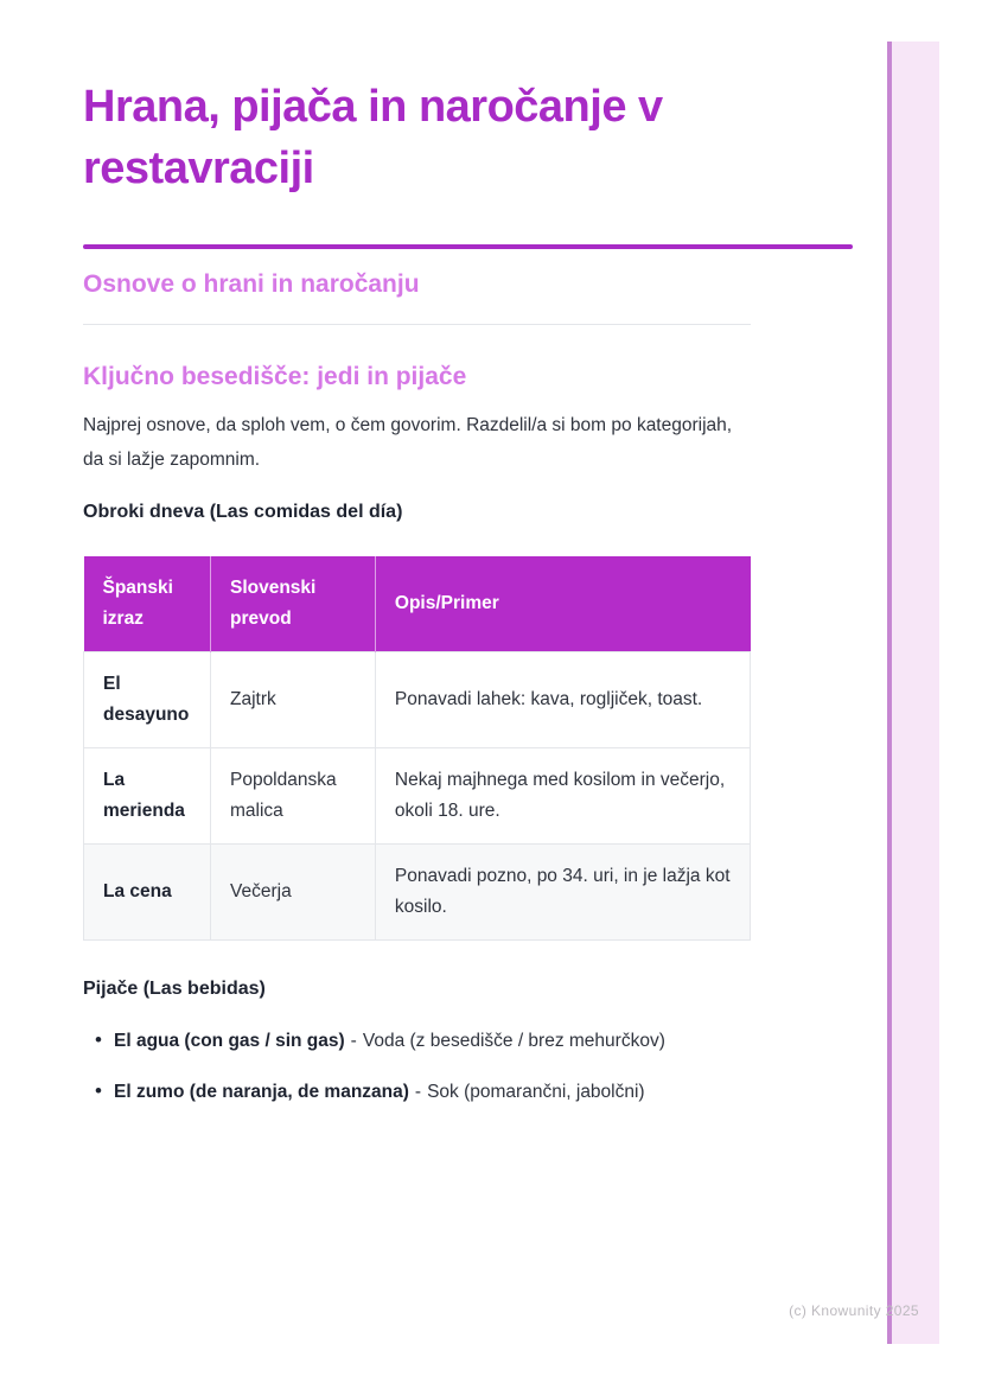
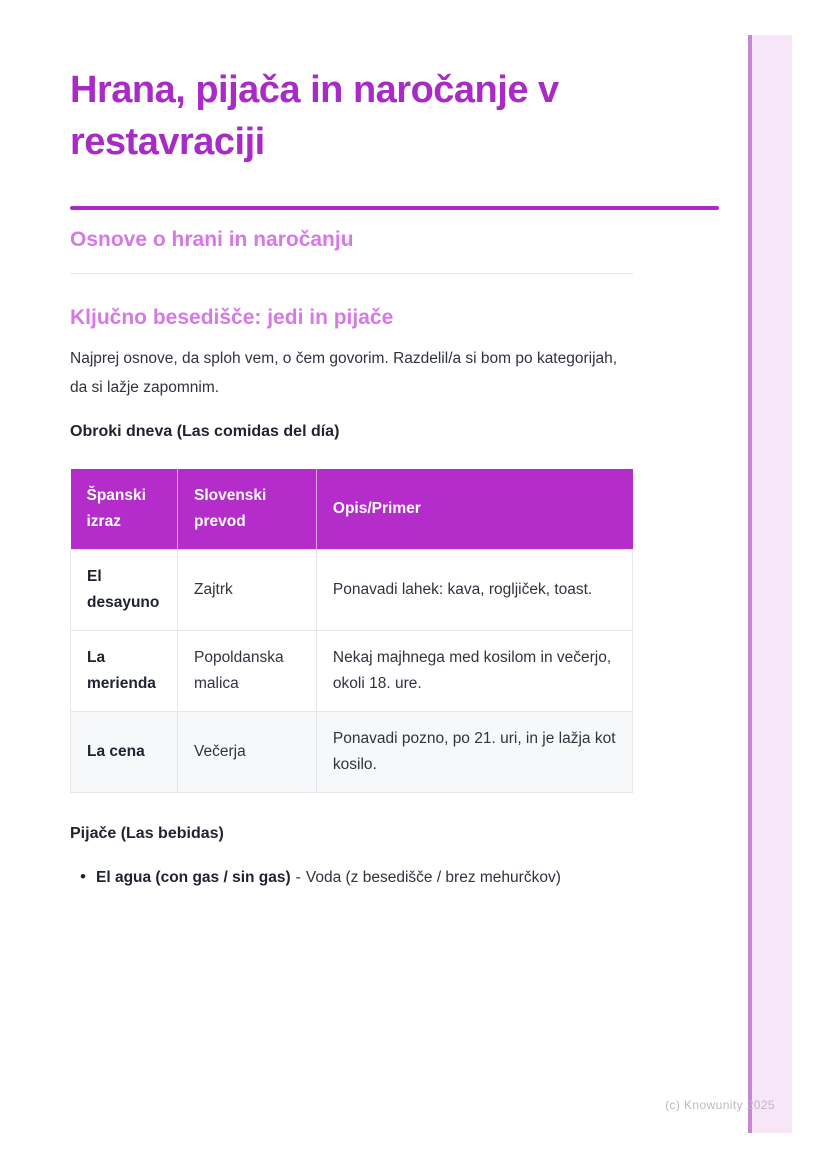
  (c) Knowunity 2025
  Hrana, pijača in naročanje v restavraciji
  Osnove o hrani in naročanju
  Ključno besedišče: jedi in pijače
  Najprej osnove, da sploh vem, o čem govorim. Razdelil/a si bom po kategorijah, da si lažje zapomnim.
  Obroki dneva (Las comidas del día)
  Španski izraz	Slovenski prevod	Opis/Primer
  El desayuno	Zajtrk	Ponavadi lahek: kava, rogljiček, toast.
  La merienda	Popoldanska malica	Nekaj majhnega med kosilom in večerjo, okoli 18. ure.
- La cena	Večerja	Ponavadi pozno, po 34. uri, in je lažja kot kosilo.
+ La cena	Večerja	Ponavadi pozno, po 21. uri, in je lažja kot kosilo.
  Pijače (Las bebidas)
  El agua (con gas / sin gas) - Voda (z besedišče / brez mehurčkov)
- El zumo (de naranja, de manzana) - Sok (pomarančni, jabolčni)
